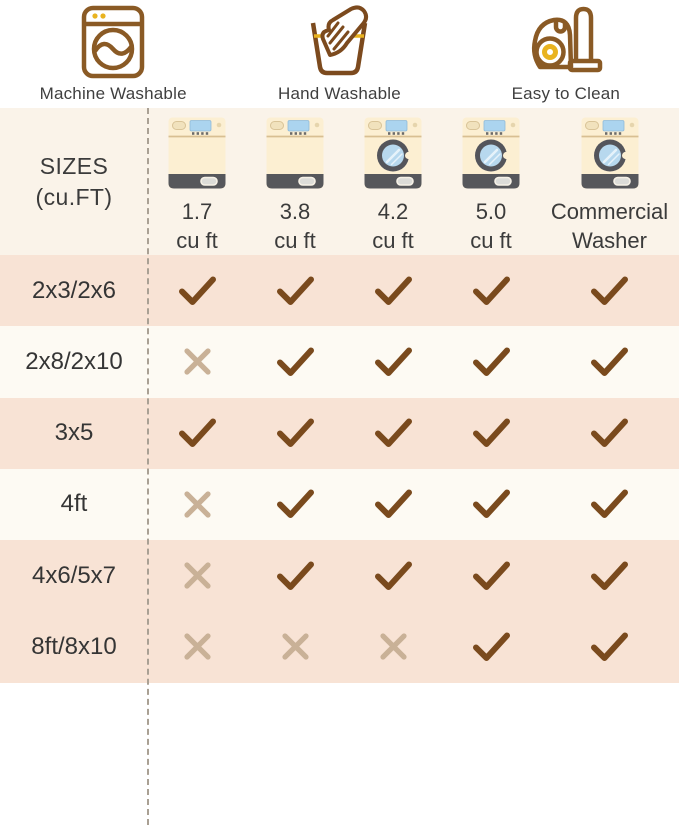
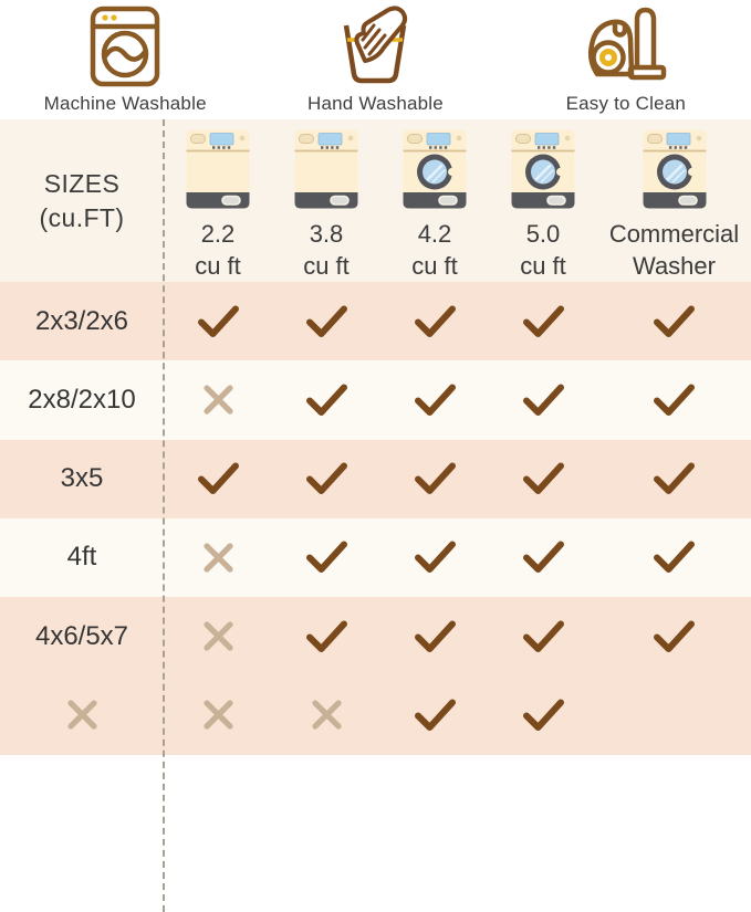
  Machine Washable
  Hand Washable
  Easy to Clean
  SIZES
  (cu.FT)
- 1.7
+ 2.2
  cu ft
  3.8
  cu ft
  4.2
  cu ft
  5.0
  cu ft
  Commercial
  Washer
  2x3/2x6
  2x8/2x10
  3x5
  4ft
  4x6/5x7
- 8ft/8x10
